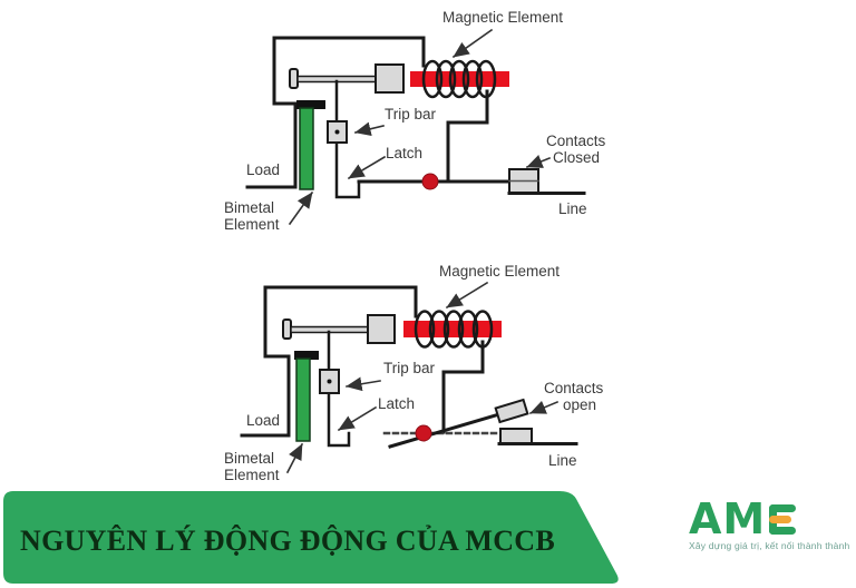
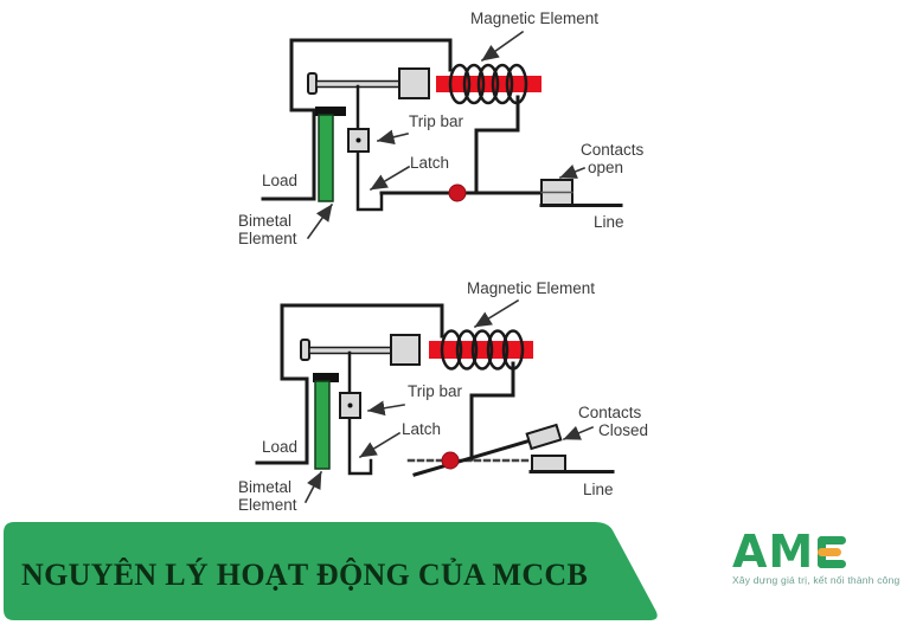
  Magnetic Element
  Trip bar
  Latch
  Load
  Bimetal
  Element
  Contacts
- Closed
+ open
  Line
  Magnetic Element
  Trip bar
  Latch
  Load
  Bimetal
  Element
  Contacts
- open
+ Closed
  Line
- NGUYÊN LÝ ĐỘNG ĐỘNG CỦA MCCB
+ NGUYÊN LÝ HOẠT ĐỘNG CỦA MCCB
  AM
- Xây dựng giá trị, kết nối thành thành
+ Xây dựng giá trị, kết nối thành công
